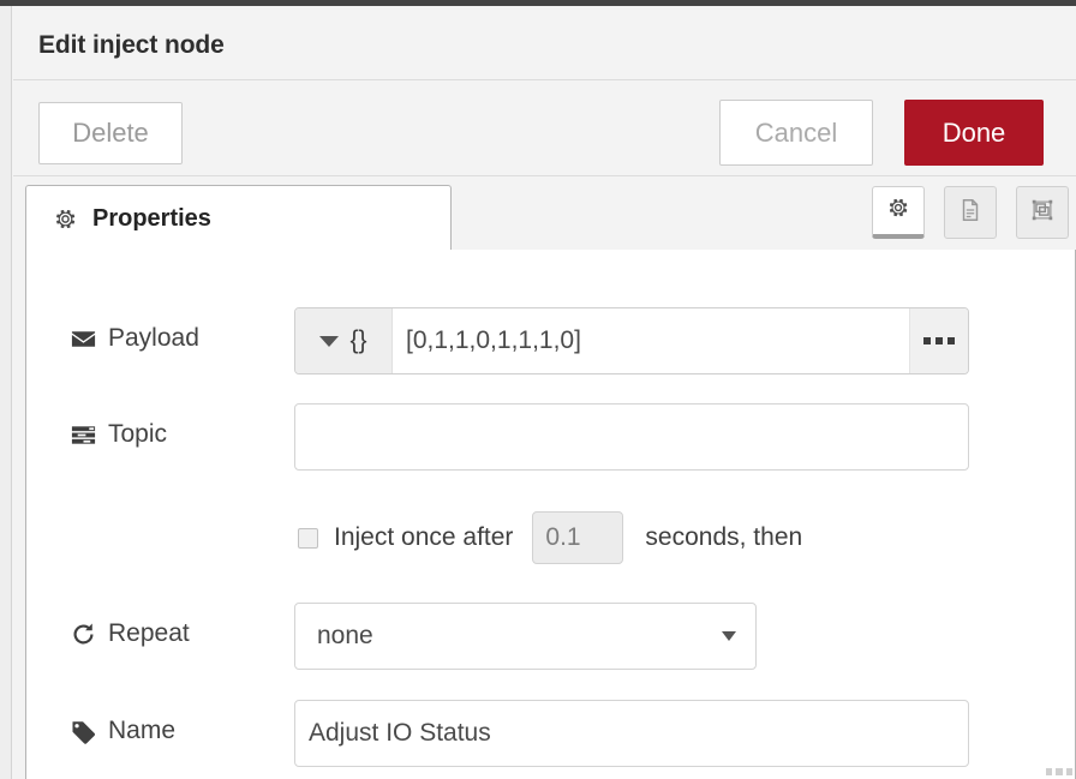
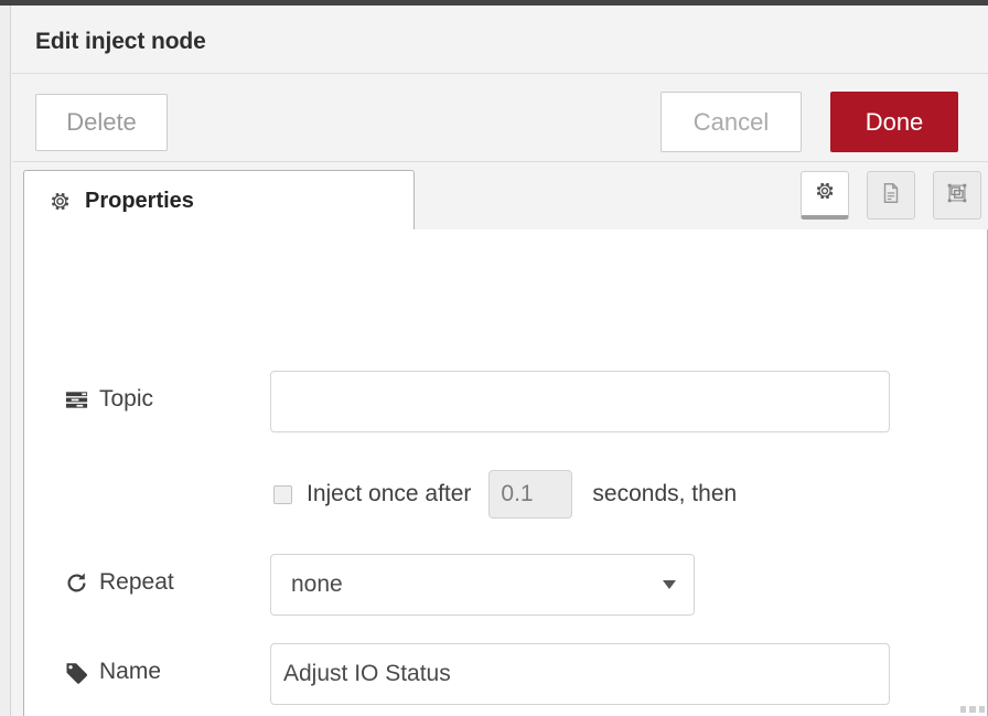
  Edit inject node
  Delete
  Cancel
  Done
  Properties
- Payload
- {}
- [0,1,1,0,1,1,1,0]
  Topic
  Inject once after
  0.1
  seconds, then
  Repeat
  none
  Name
  Adjust IO Status
